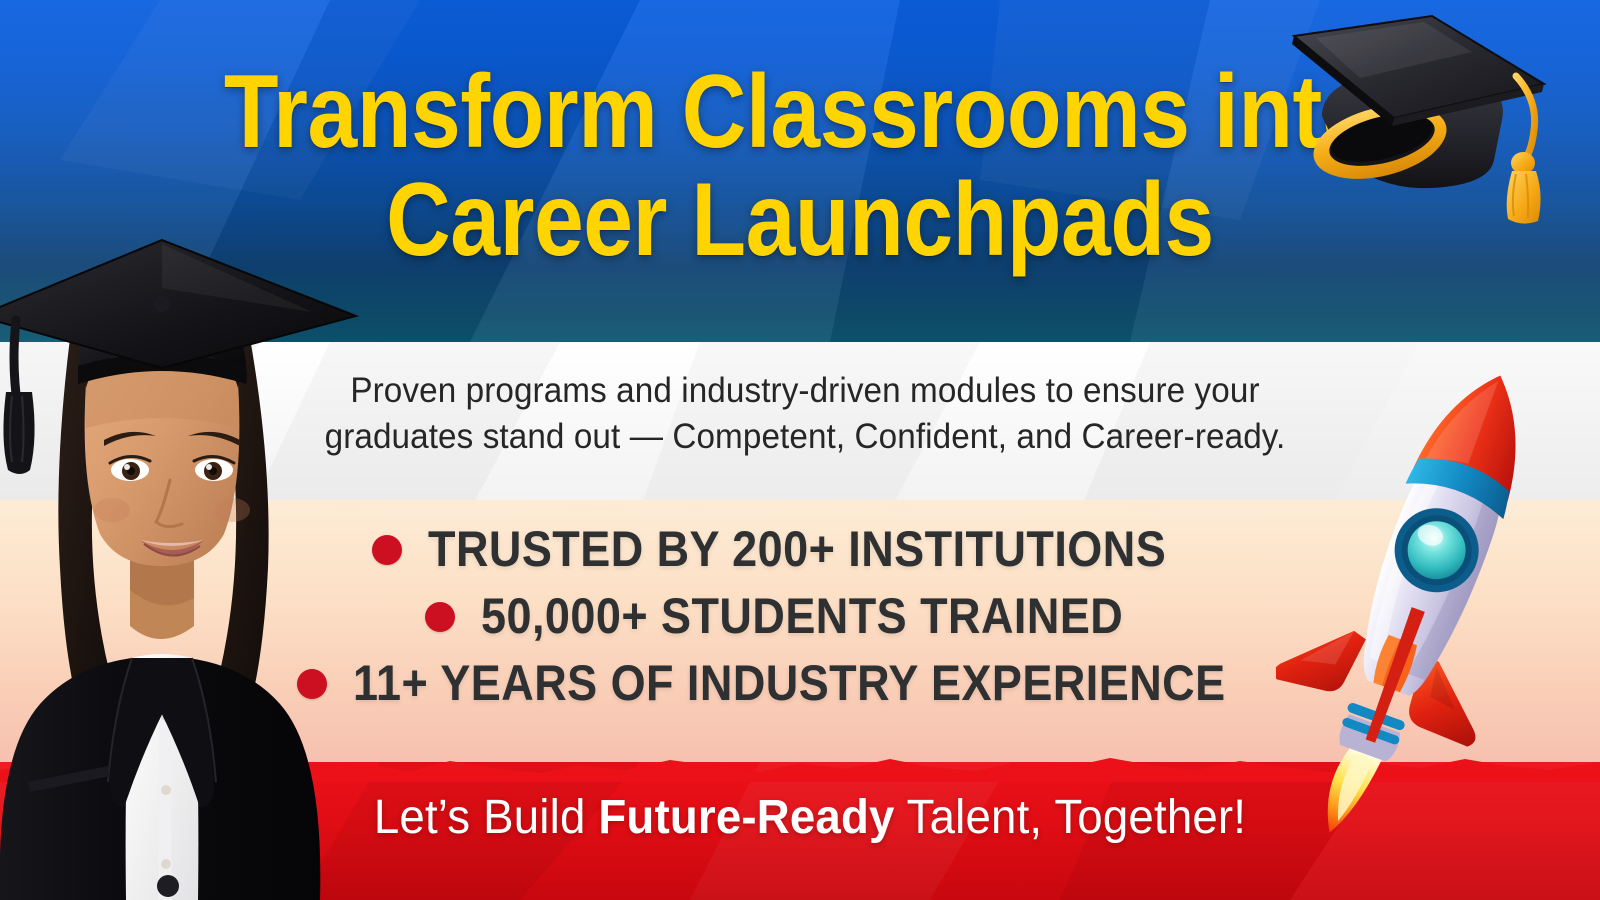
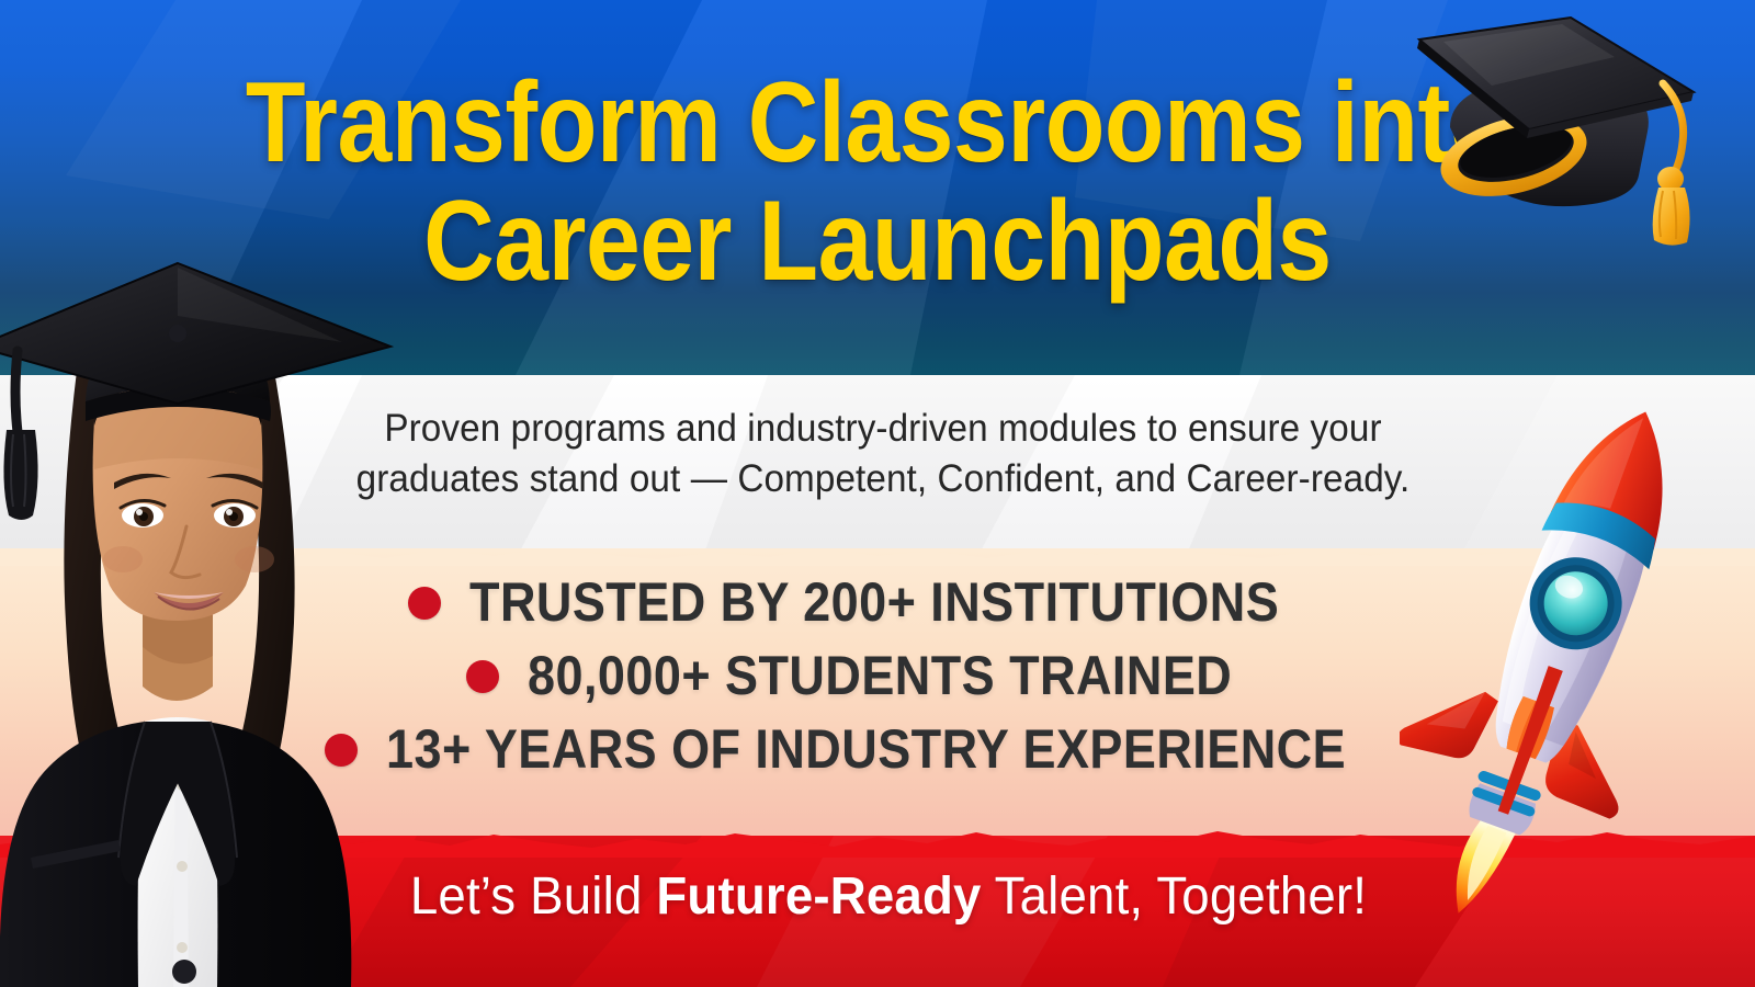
  Transform Classrooms int
  Career Launchpads
  Proven programs and industry-driven modules to ensure your graduates stand out — Competent, Confident, and Career-ready.
  TRUSTED BY 200+ INSTITUTIONS
- 50,000+ STUDENTS TRAINED
+ 80,000+ STUDENTS TRAINED
- 11+ YEARS OF INDUSTRY EXPERIENCE
+ 13+ YEARS OF INDUSTRY EXPERIENCE
  Let’s Build Future-Ready Talent, Together!
